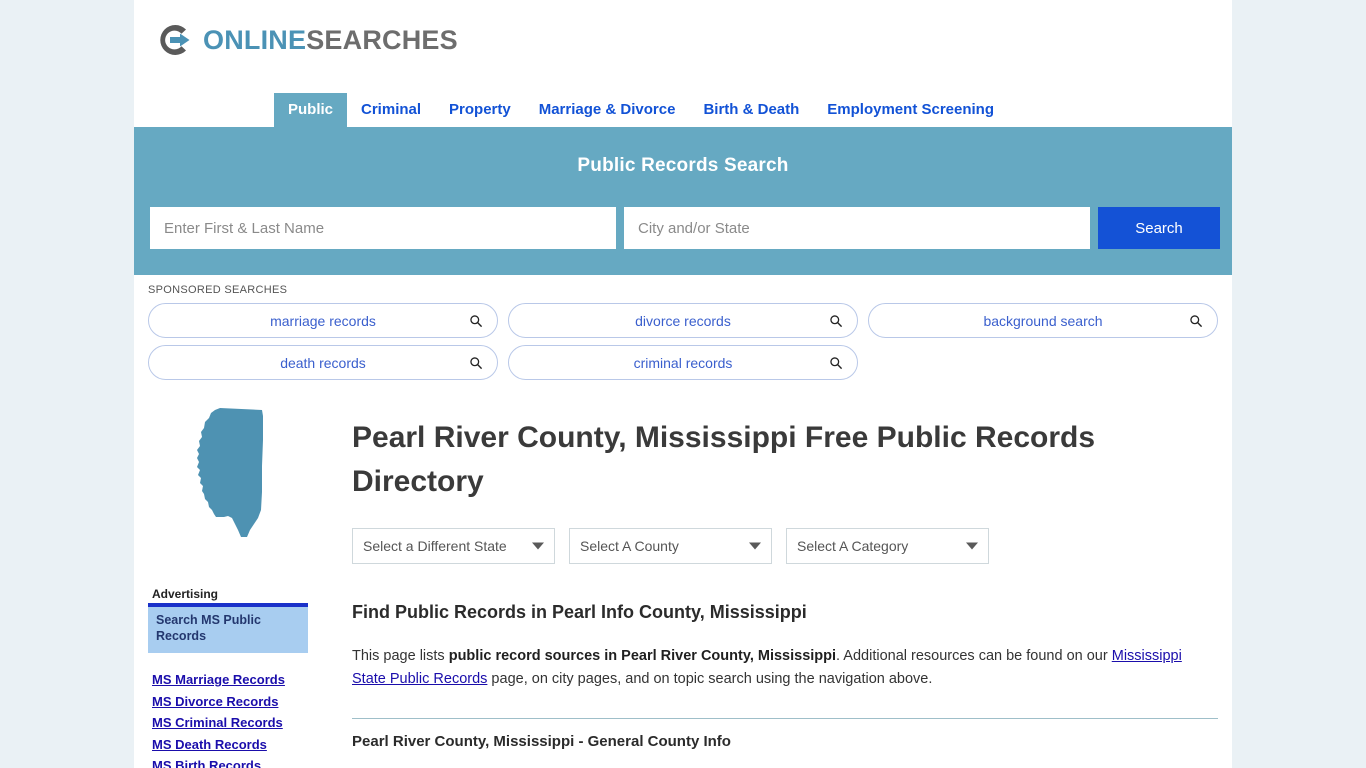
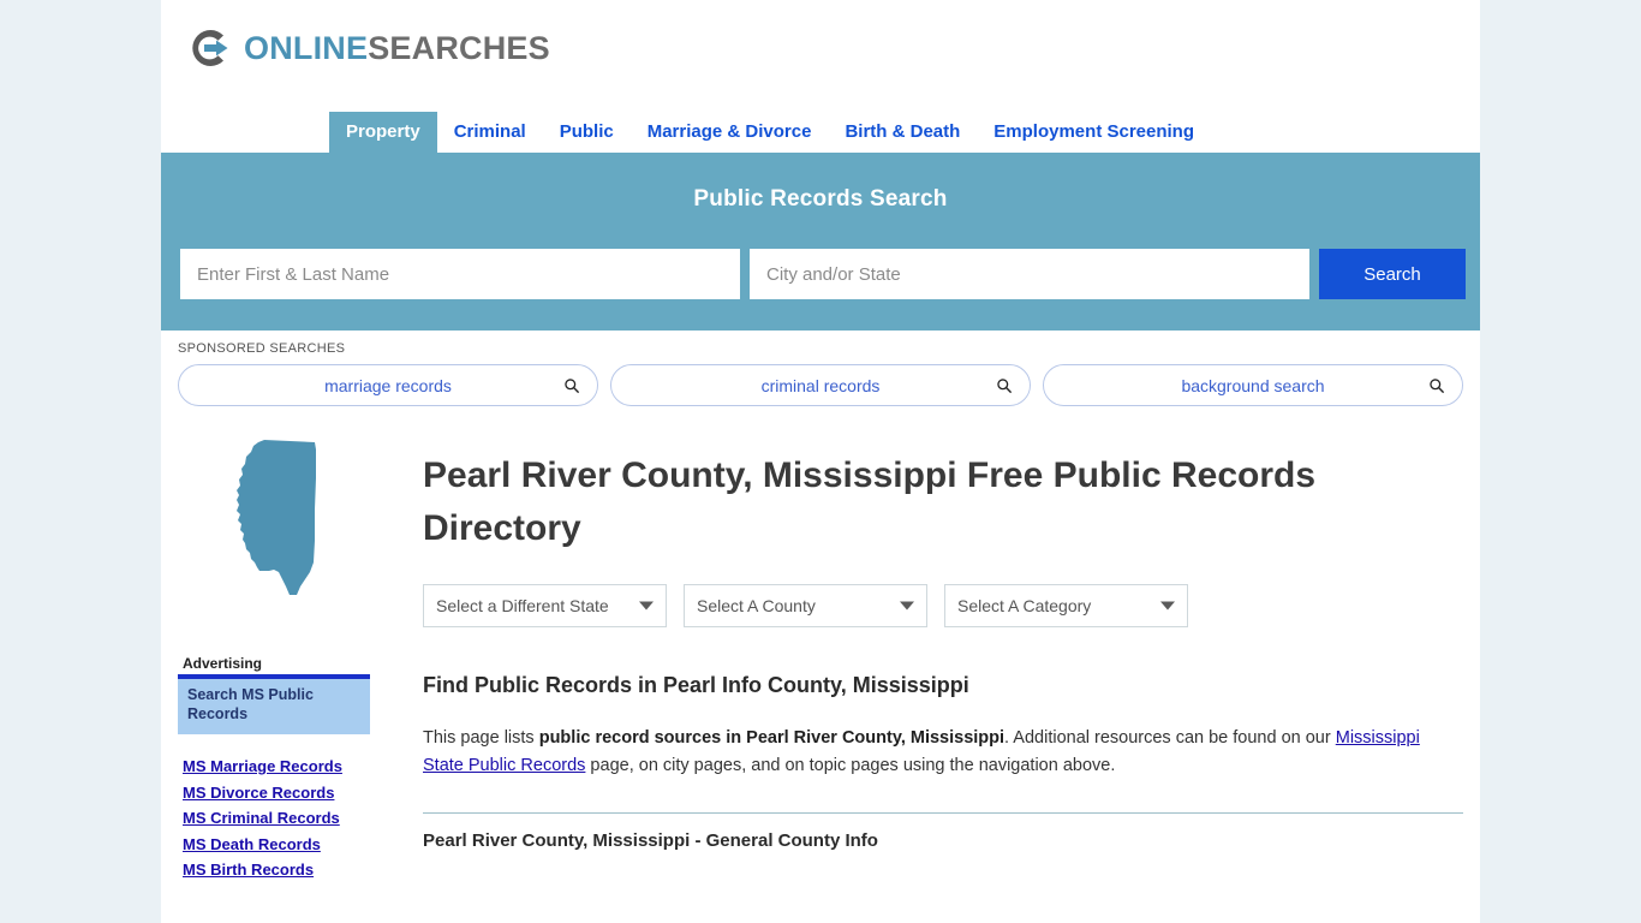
  ONLINESEARCHES
- Public
+ Property
  Criminal
- Property
+ Public
  Marriage & Divorce
  Birth & Death
  Employment Screening
  Public Records Search
  Enter First & Last Name
  City and/or State
  Search
  SPONSORED SEARCHES
  marriage records
- divorce records
- background search
+ criminal records
- death records
- criminal records
+ background search
  Advertising
  Search MS Public Records
  MS Marriage Records
  MS Divorce Records
  MS Criminal Records
  MS Death Records
  MS Birth Records
  Pearl River County, Mississippi Free Public Records Directory
  Select a Different State
  Select A County
  Select A Category
  Find Public Records in Pearl Info County, Mississippi
- This page lists public record sources in Pearl River County, Mississippi. Additional resources can be found on our Mississippi State Public Records page, on city pages, and on topic search using the navigation above.
+ This page lists public record sources in Pearl River County, Mississippi. Additional resources can be found on our Mississippi State Public Records page, on city pages, and on topic pages using the navigation above.
  Pearl River County, Mississippi - General County Info
